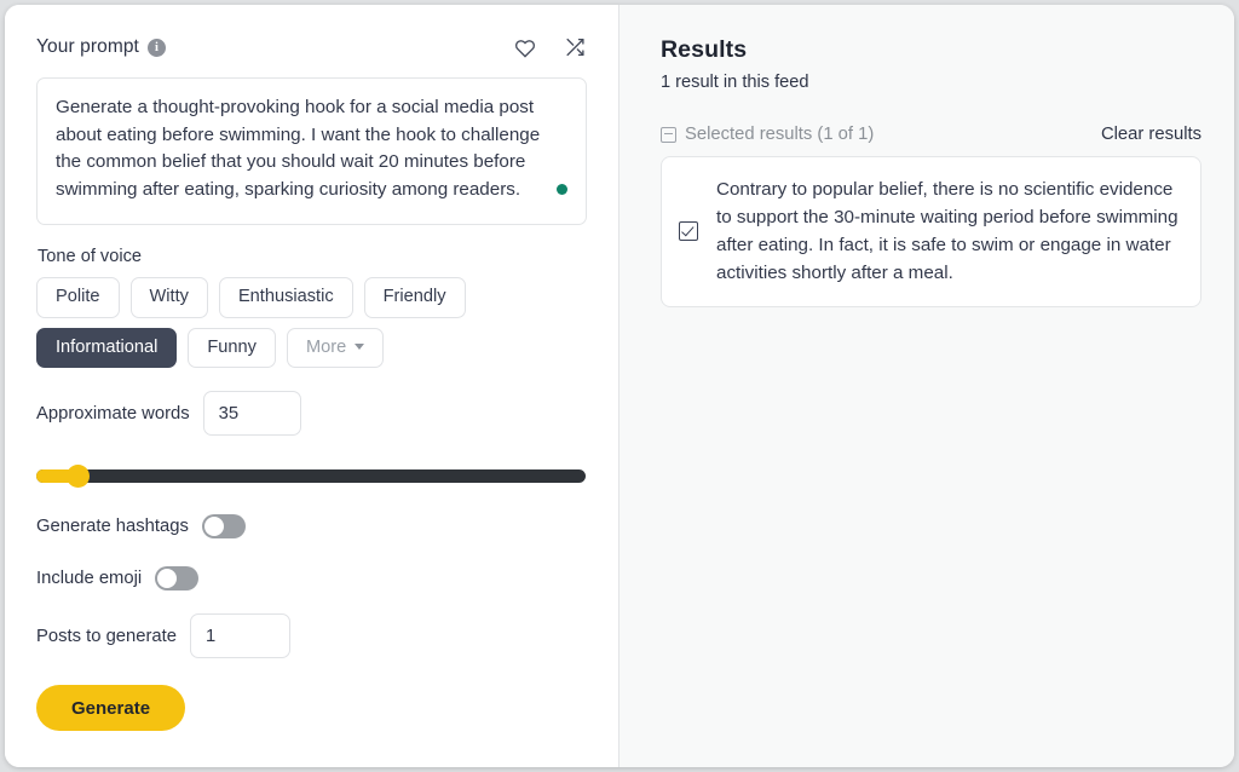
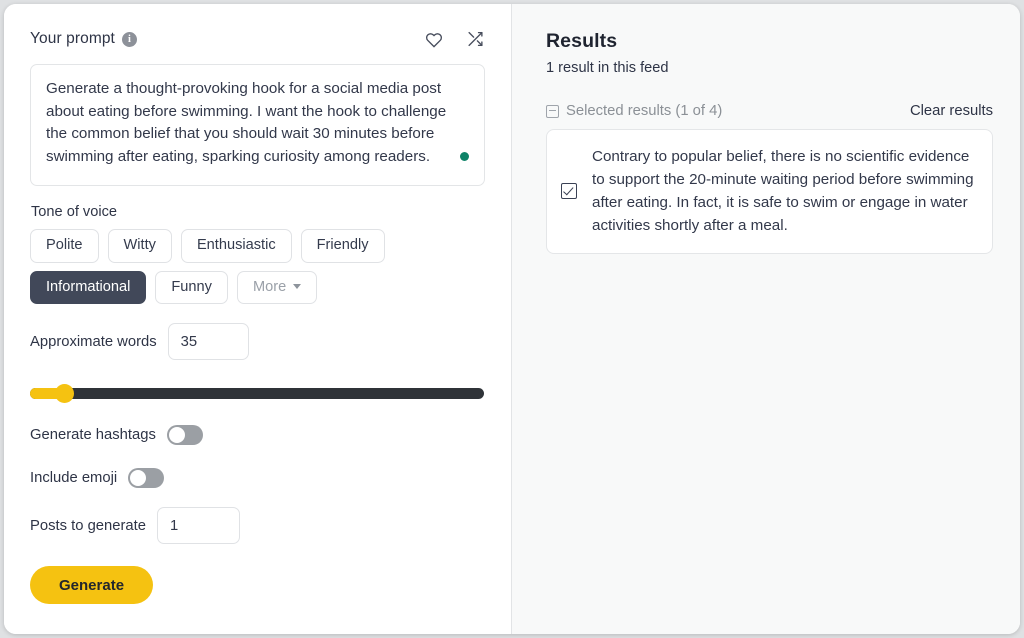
  Your prompt
  i
- Generate a thought-provoking hook for a social media post about eating before swimming. I want the hook to challenge the common belief that you should wait 20 minutes before swimming after eating, sparking curiosity among readers.
+ Generate a thought-provoking hook for a social media post about eating before swimming. I want the hook to challenge the common belief that you should wait 30 minutes before swimming after eating, sparking curiosity among readers.
  Tone of voice
  Polite
  Witty
  Enthusiastic
  Friendly
  Informational
  Funny
  More
  Approximate words
  35
  Generate hashtags
  Include emoji
  Posts to generate
  1
  Generate
  Results
  1 result in this feed
- Selected results (1 of 1)
+ Selected results (1 of 4)
  Clear results
- Contrary to popular belief, there is no scientific evidence to support the 30-minute waiting period before swimming after eating. In fact, it is safe to swim or engage in water activities shortly after a meal.
+ Contrary to popular belief, there is no scientific evidence to support the 20-minute waiting period before swimming after eating. In fact, it is safe to swim or engage in water activities shortly after a meal.
